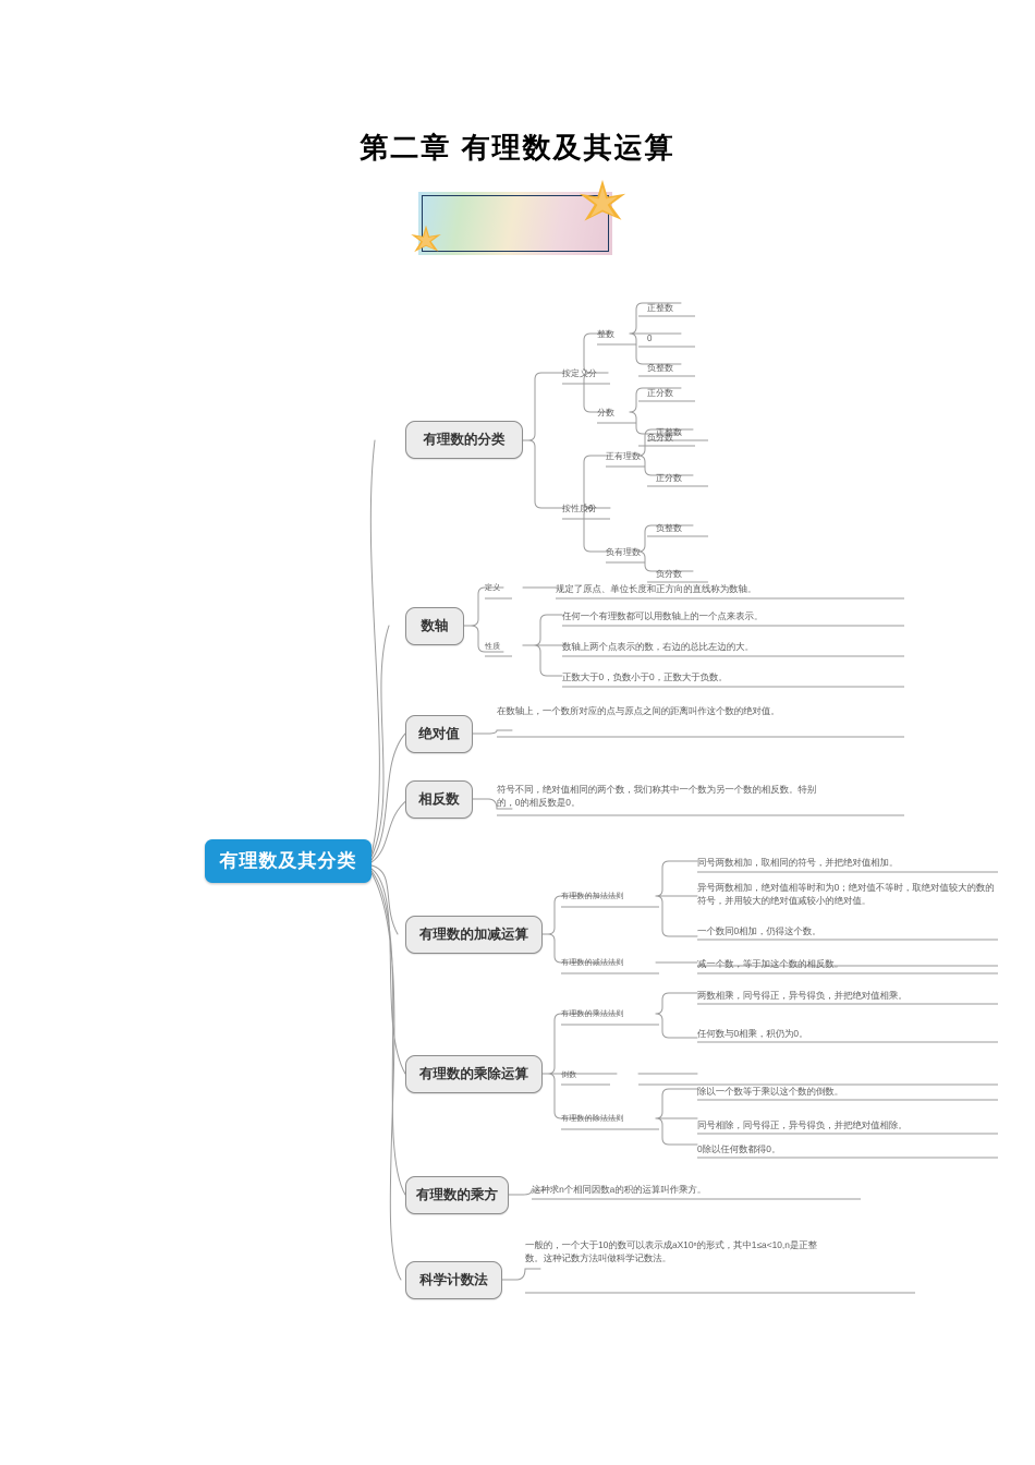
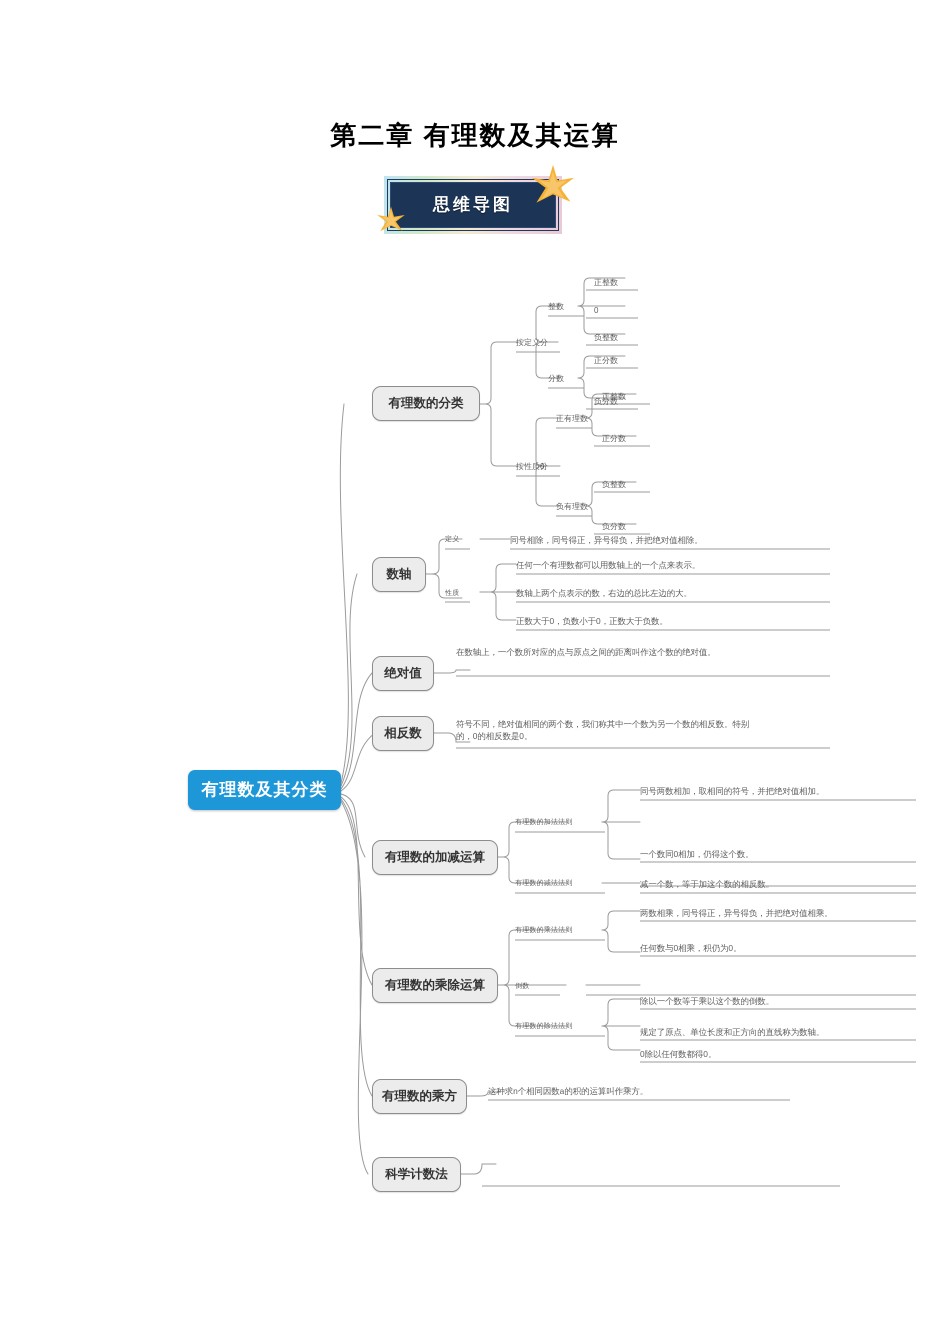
  第二章 有理数及其运算
+ 思维导图
  有理数及其分类
  有理数的分类
  数轴
  绝对值
  相反数
  有理数的加减运算
  有理数的乘除运算
  有理数的乘方
  科学计数法
  按定义分
  按性质分
  整数
  分数
  正整数
  0
  负整数
  正分数
  负分数
  正有理数
  0
  负有理数
  正整数
  正分数
  负整数
  负分数
  定义
  性质
- 规定了原点、单位长度和正方向的直线称为数轴。
+ 同号相除，同号得正，异号得负，并把绝对值相除。
  任何一个有理数都可以用数轴上的一个点来表示。
  数轴上两个点表示的数，右边的总比左边的大。
  正数大于0，负数小于0，正数大于负数。
  在数轴上，一个数所对应的点与原点之间的距离叫作这个数的绝对值。
  符号不同，绝对值相同的两个数，我们称其中一个数为另一个数的相反数。特别的，0的相反数是0。
  有理数的加法法则
  有理数的减法法则
  同号两数相加，取相同的符号，并把绝对值相加。
- 异号两数相加，绝对值相等时和为0；绝对值不等时，取绝对值较大的数的符号，并用较大的绝对值减较小的绝对值。
  一个数同0相加，仍得这个数。
  减一个数，等于加这个数的相反数。
  有理数的乘法法则
  倒数
  有理数的除法法则
  两数相乘，同号得正，异号得负，并把绝对值相乘。
  任何数与0相乘，积仍为0。
  除以一个数等于乘以这个数的倒数。
- 同号相除，同号得正，异号得负，并把绝对值相除。
+ 规定了原点、单位长度和正方向的直线称为数轴。
  0除以任何数都得0。
  这种求n个相同因数a的积的运算叫作乘方。
- 一般的，一个大于10的数可以表示成aX10ⁿ的形式，其中1≤a<10,n是正整数。这种记数方法叫做科学记数法。
